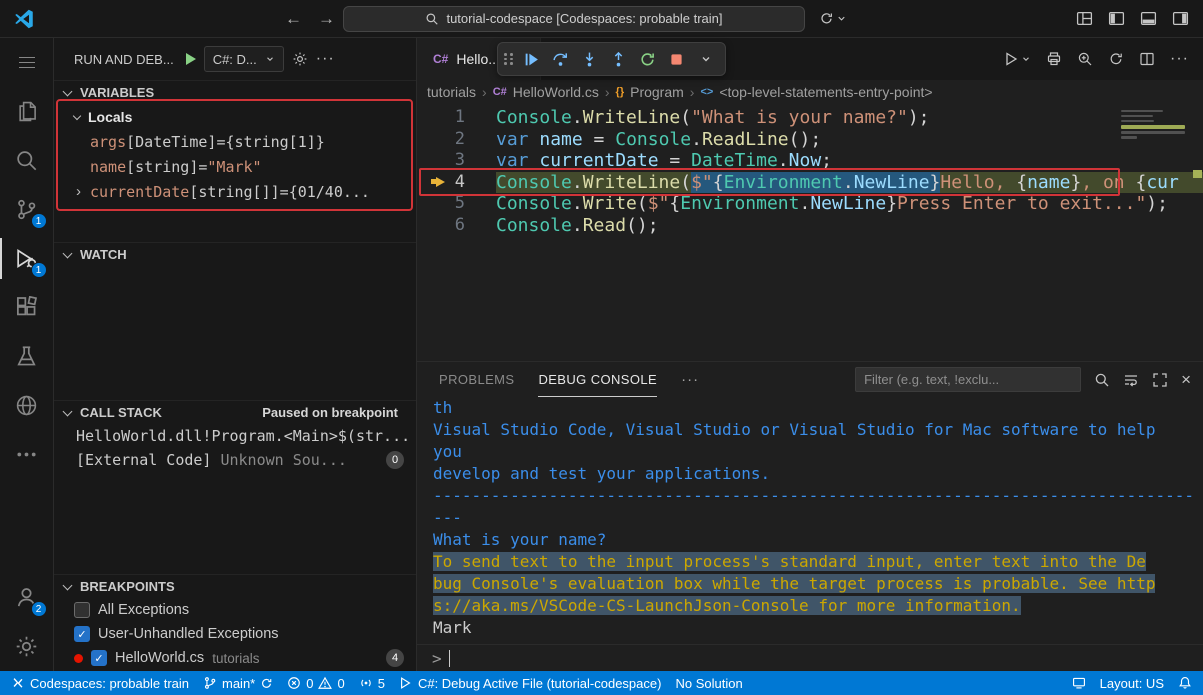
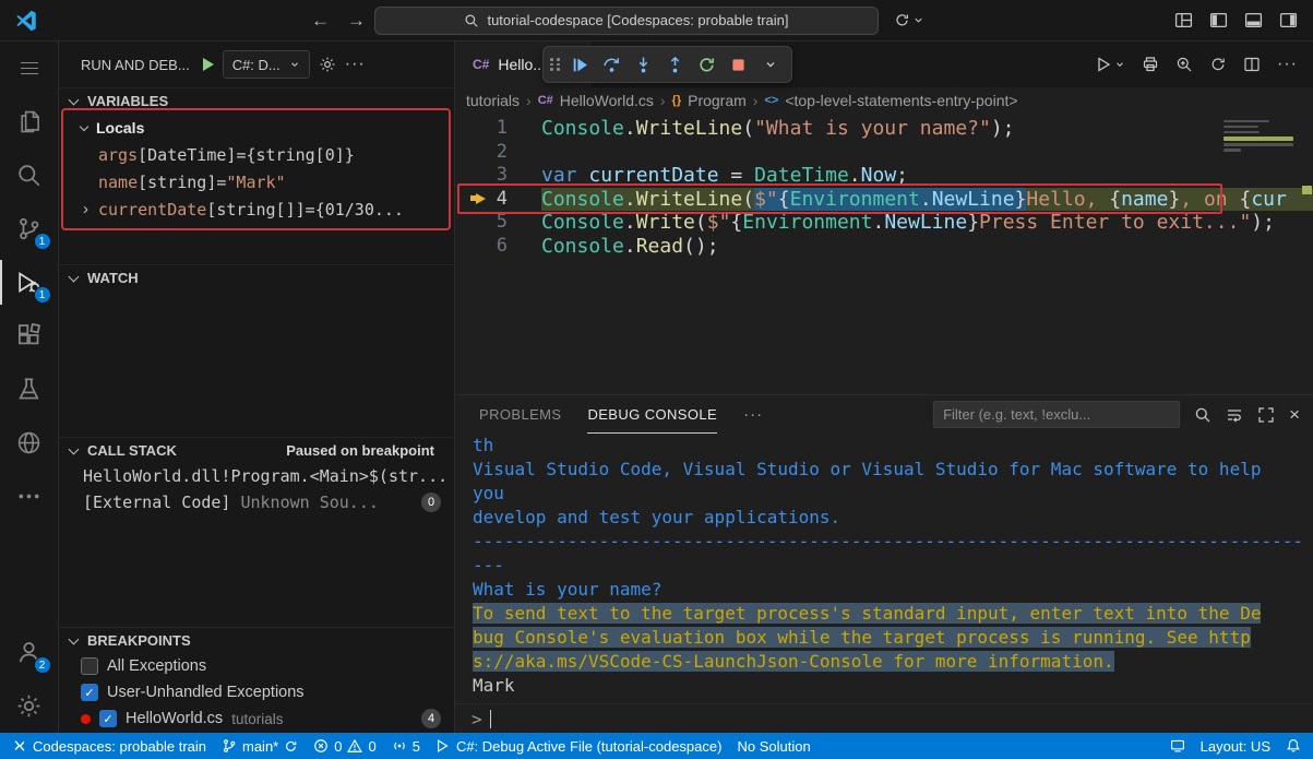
  ←
  →
  tutorial-codespace [Codespaces: probable train]
  1
  1
  2
  RUN AND DEB...
  C#: D...
  ···
  VARIABLES
  Locals
  args
  [DateTime]
  =
- {string[1]}
+ {string[0]}
  name
  [string]
  =
  "Mark"
  ›
  currentDate
  [string[]]
  =
- {01/40...
+ {01/30...
  WATCH
  CALL STACK
  Paused on breakpoint
  HelloWorld.dll!Program.<Main>$(str...
  [External Code]
  Unknown Sou...
  0
  BREAKPOINTS
  All Exceptions
  ✓
  User-Unhandled Exceptions
  ✓
  HelloWorld.cs
  tutorials
  4
  C#
  Hello..
  ···
  tutorials
  ›
  C#
  HelloWorld.cs
  ›
  {}
  Program
  ›
  <>
  <top-level-statements-entry-point>
  1
  Console.WriteLine("What is your name?");
  2
- var name = Console.ReadLine();
  3
  var currentDate = DateTime.Now;
  4
  Console.WriteLine($"{Environment.NewLine}Hello, {name}, on {cur
  5
  Console.Write($"{Environment.NewLine}Press Enter to exit...");
  6
  Console.Read();
  PROBLEMS
  DEBUG CONSOLE
  ···
  Filter (e.g. text, !exclu...
  ×
  th
  Visual Studio Code, Visual Studio or Visual Studio for Mac software to help
  you
  develop and test your applications.
  -------------------------------------------------------------------------------
  ---
  What is your name?
- To send text to the input process's standard input, enter text into the De
+ To send text to the target process's standard input, enter text into the De
- bug Console's evaluation box while the target process is probable. See http
+ bug Console's evaluation box while the target process is running. See http
  s://aka.ms/VSCode-CS-LaunchJson-Console for more information.
  Mark
  >
  Codespaces: probable train
  main*
  0
  0
  5
  C#: Debug Active File (tutorial-codespace)
  No Solution
  Layout: US
